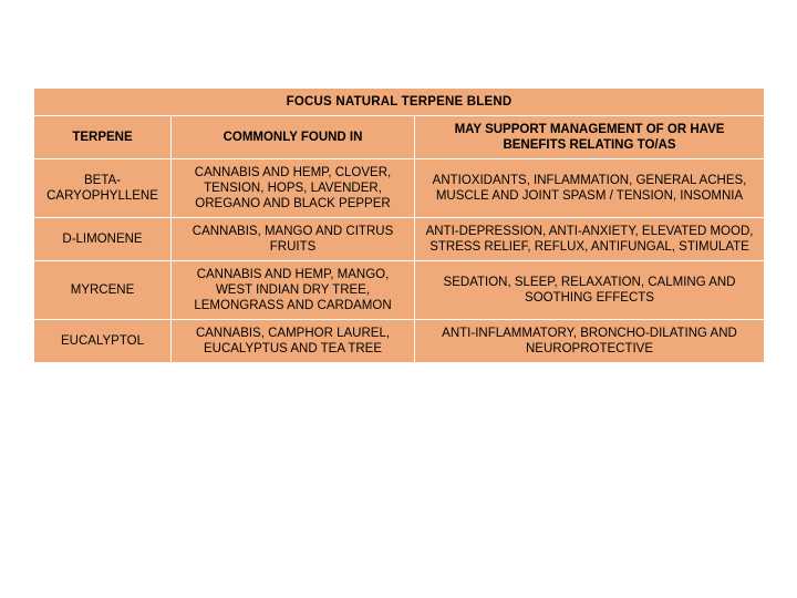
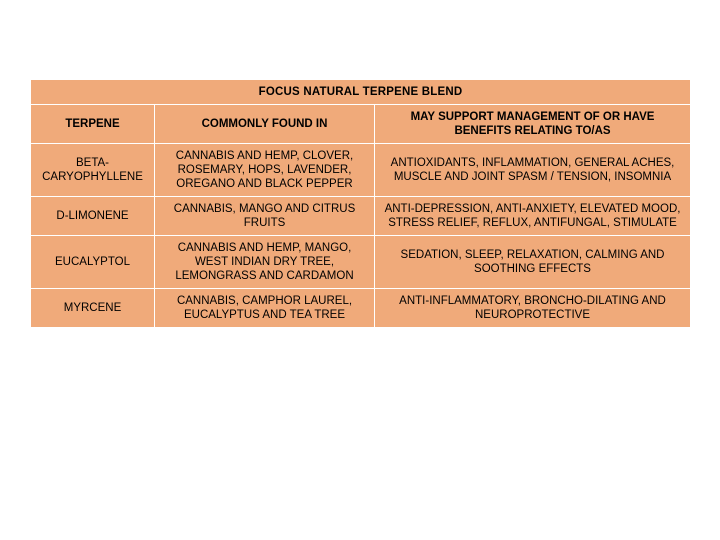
  FOCUS NATURAL TERPENE BLEND
  TERPENE	COMMONLY FOUND IN	MAY SUPPORT MANAGEMENT OF OR HAVE BENEFITS RELATING TO/AS
- BETA-CARYOPHYLLENE	CANNABIS AND HEMP, CLOVER, TENSION, HOPS, LAVENDER, OREGANO AND BLACK PEPPER	ANTIOXIDANTS, INFLAMMATION, GENERAL ACHES, MUSCLE AND JOINT SPASM / TENSION, INSOMNIA
+ BETA-CARYOPHYLLENE	CANNABIS AND HEMP, CLOVER, ROSEMARY, HOPS, LAVENDER, OREGANO AND BLACK PEPPER	ANTIOXIDANTS, INFLAMMATION, GENERAL ACHES, MUSCLE AND JOINT SPASM / TENSION, INSOMNIA
  D-LIMONENE	CANNABIS, MANGO AND CITRUS FRUITS	ANTI-DEPRESSION, ANTI-ANXIETY, ELEVATED MOOD, STRESS RELIEF, REFLUX, ANTIFUNGAL, STIMULATE
- MYRCENE	CANNABIS AND HEMP, MANGO, WEST INDIAN DRY TREE, LEMONGRASS AND CARDAMON	SEDATION, SLEEP, RELAXATION, CALMING AND SOOTHING EFFECTS
+ EUCALYPTOL	CANNABIS AND HEMP, MANGO, WEST INDIAN DRY TREE, LEMONGRASS AND CARDAMON	SEDATION, SLEEP, RELAXATION, CALMING AND SOOTHING EFFECTS
- EUCALYPTOL	CANNABIS, CAMPHOR LAUREL, EUCALYPTUS AND TEA TREE	ANTI-INFLAMMATORY, BRONCHO-DILATING AND NEUROPROTECTIVE
+ MYRCENE	CANNABIS, CAMPHOR LAUREL, EUCALYPTUS AND TEA TREE	ANTI-INFLAMMATORY, BRONCHO-DILATING AND NEUROPROTECTIVE
